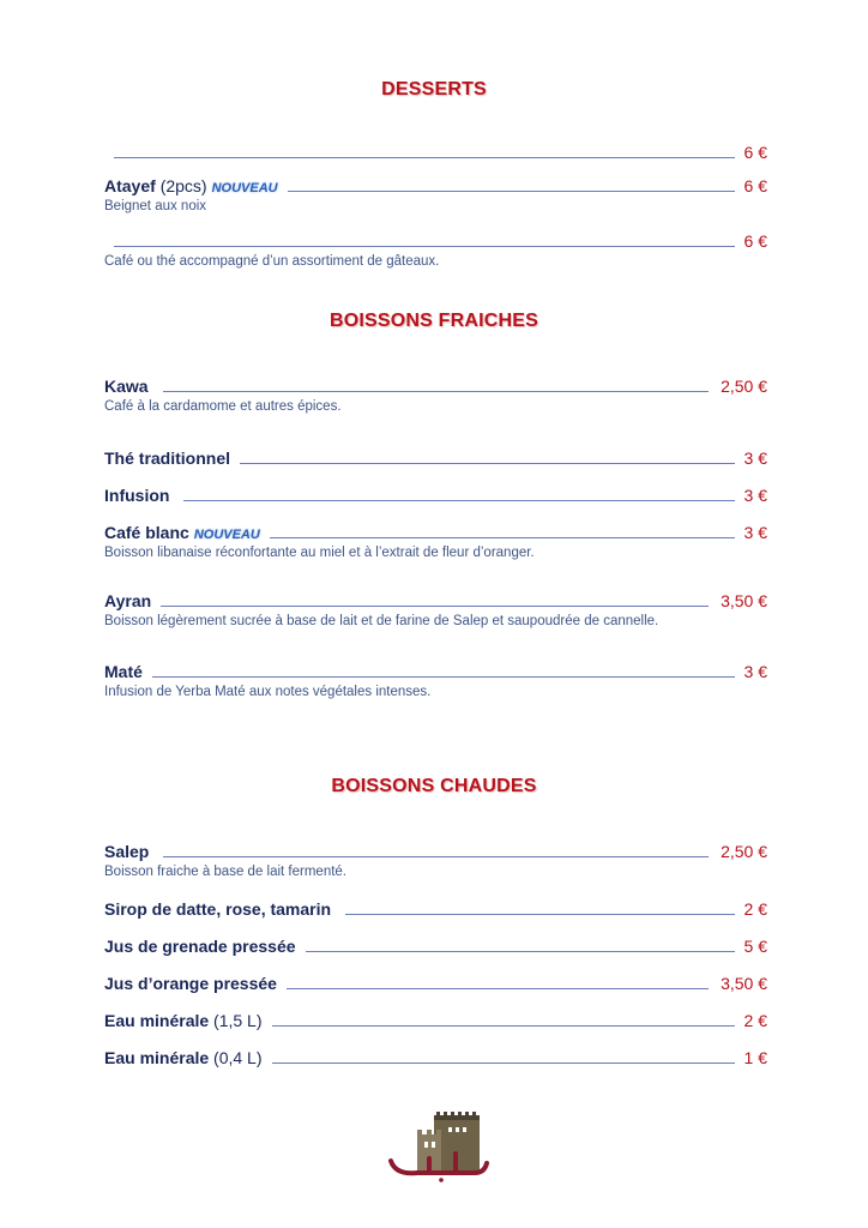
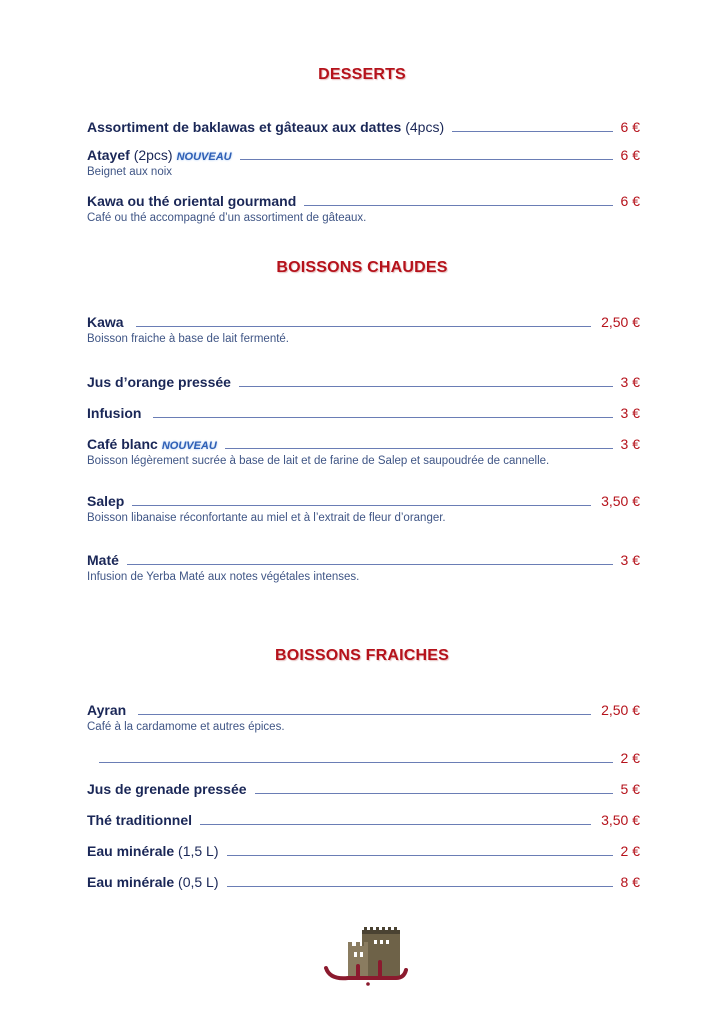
  DESSERTS
+ Assortiment de baklawas et gâteaux aux dattes (4pcs)
  6 €
  Atayef (2pcs)
  NOUVEAU
  6 €
  Beignet aux noix
+ Kawa ou thé oriental gourmand
  6 €
  Café ou thé accompagné d’un assortiment de gâteaux.
- BOISSONS FRAICHES
+ BOISSONS CHAUDES
  Kawa
  2,50 €
- Café à la cardamome et autres épices.
+ Boisson fraiche à base de lait fermenté.
- Thé traditionnel
+ Jus d’orange pressée
  3 €
  Infusion
  3 €
  Café blanc
  NOUVEAU
  3 €
- Boisson libanaise réconfortante au miel et à l’extrait de fleur d’oranger.
+ Boisson légèrement sucrée à base de lait et de farine de Salep et saupoudrée de cannelle.
- Ayran
+ Salep
  3,50 €
- Boisson légèrement sucrée à base de lait et de farine de Salep et saupoudrée de cannelle.
+ Boisson libanaise réconfortante au miel et à l’extrait de fleur d’oranger.
  Maté
  3 €
  Infusion de Yerba Maté aux notes végétales intenses.
- BOISSONS CHAUDES
+ BOISSONS FRAICHES
- Salep
+ Ayran
  2,50 €
- Boisson fraiche à base de lait fermenté.
+ Café à la cardamome et autres épices.
- Sirop de datte, rose, tamarin
  2 €
  Jus de grenade pressée
  5 €
- Jus d’orange pressée
+ Thé traditionnel
  3,50 €
  Eau minérale (1,5 L)
  2 €
- Eau minérale (0,4 L)
+ Eau minérale (0,5 L)
- 1 €
+ 8 €
